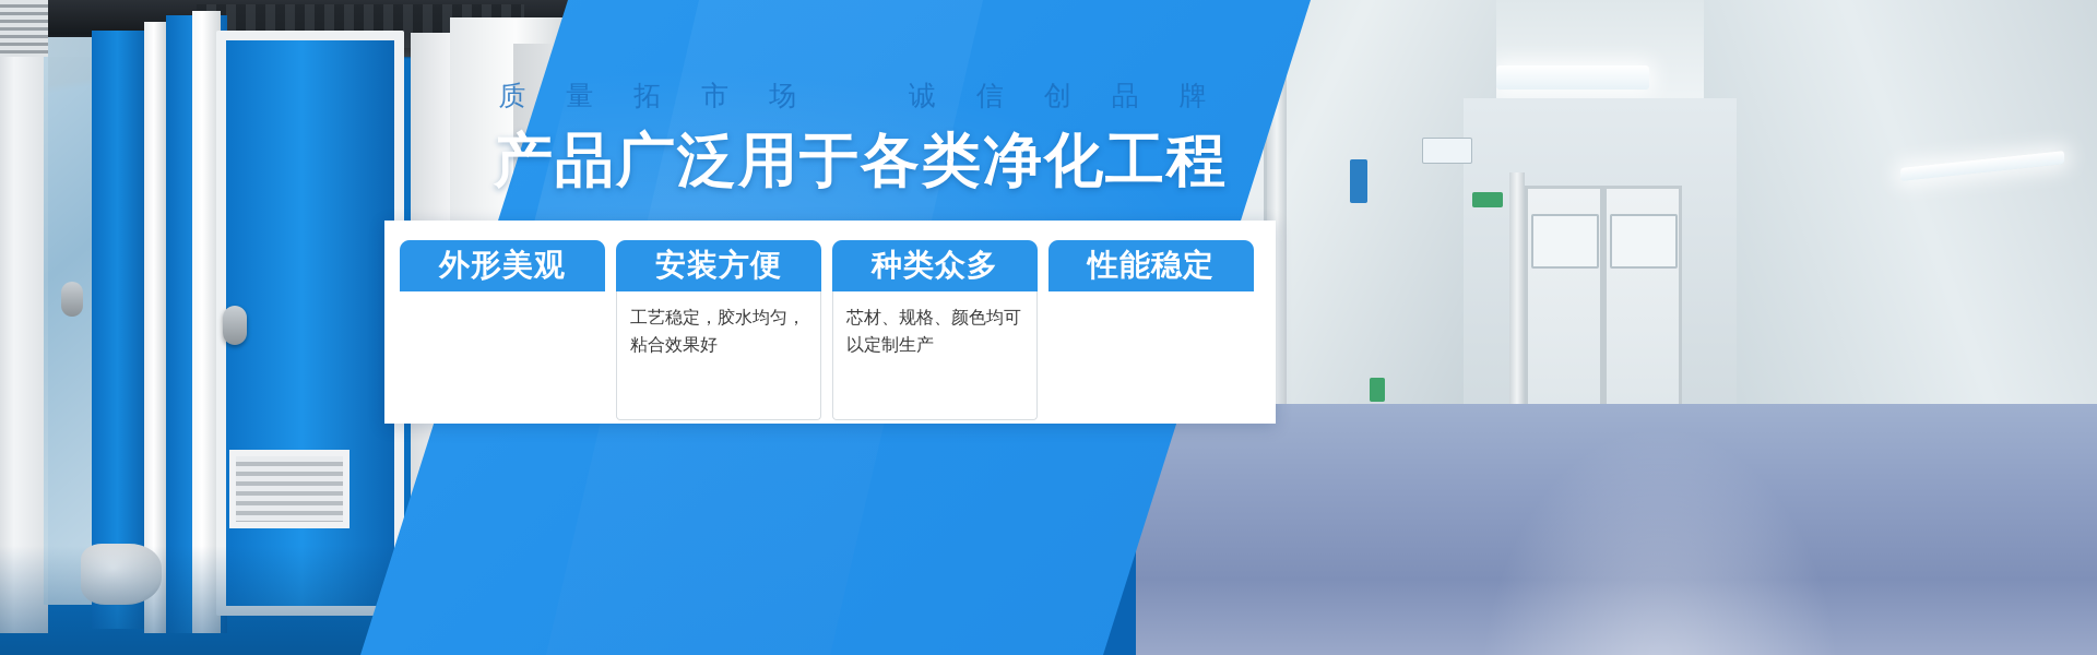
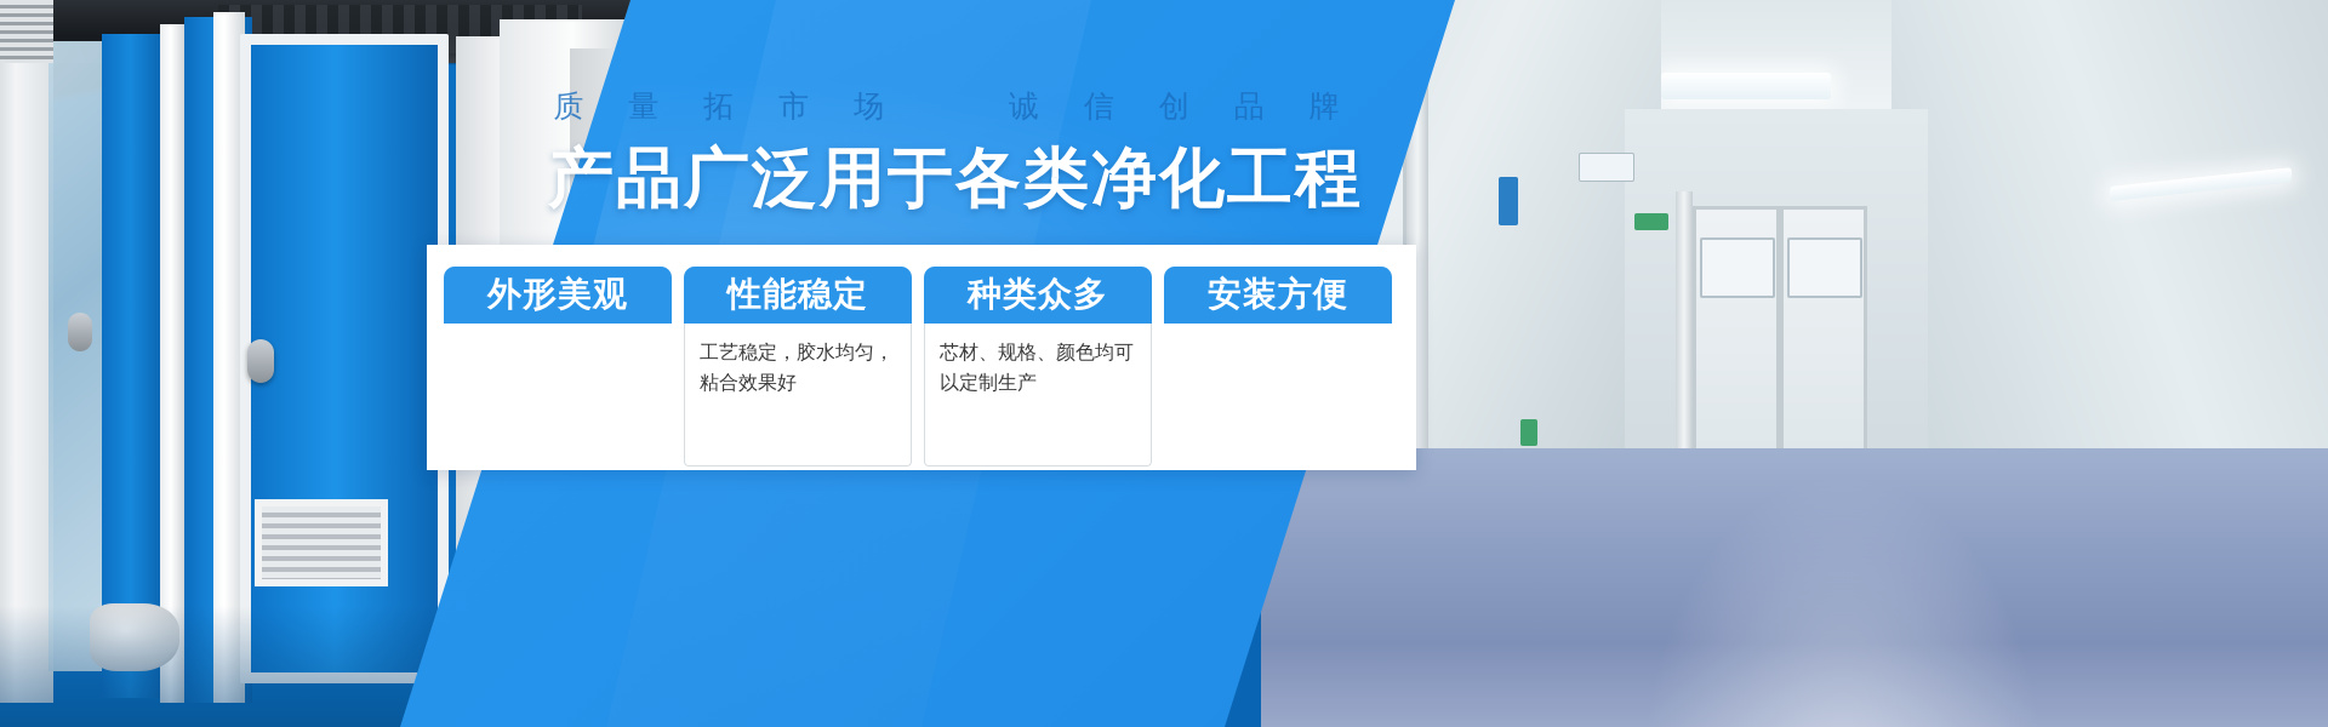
  质 量 拓 市 场 诚 信 创 品 牌
  产品广泛用于各类净化工程
  外形美观
- 安装方便
+ 性能稳定
  工艺稳定，胶水均匀，粘合效果好
  种类众多
  芯材、规格、颜色均可以定制生产
- 性能稳定
+ 安装方便
